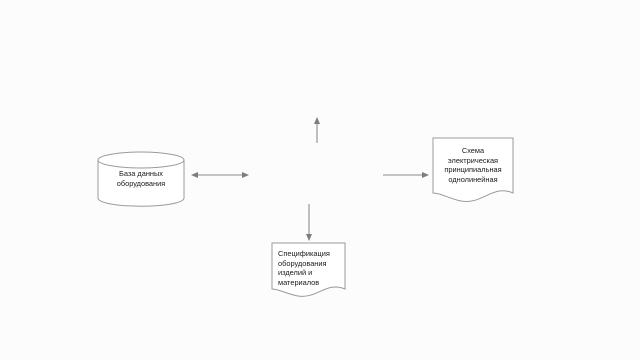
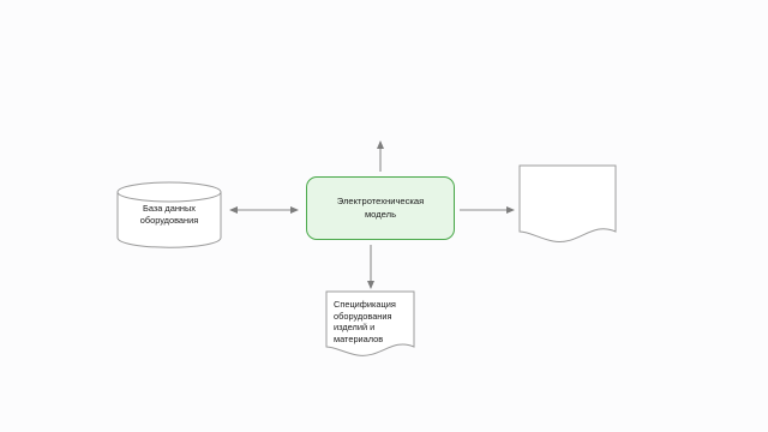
+ Электротехническая
+ модель
  База данных
  оборудования
- Схема
- электрическая
- принципиальная
- однолинейная
  Спецификация
  оборудования
  изделий и
  материалов
